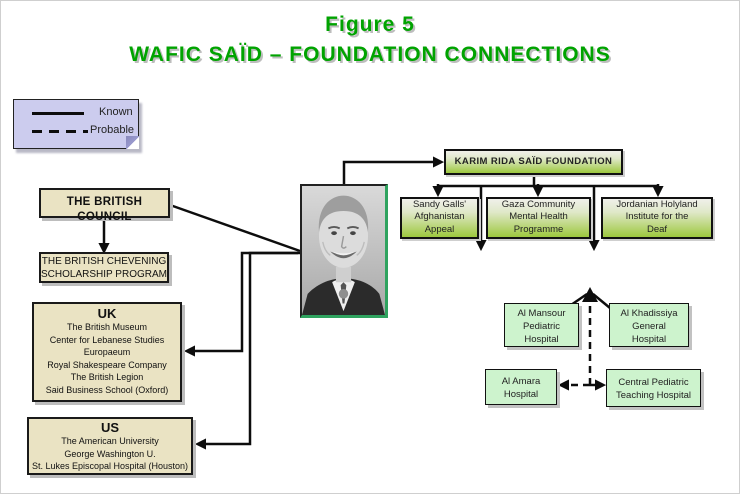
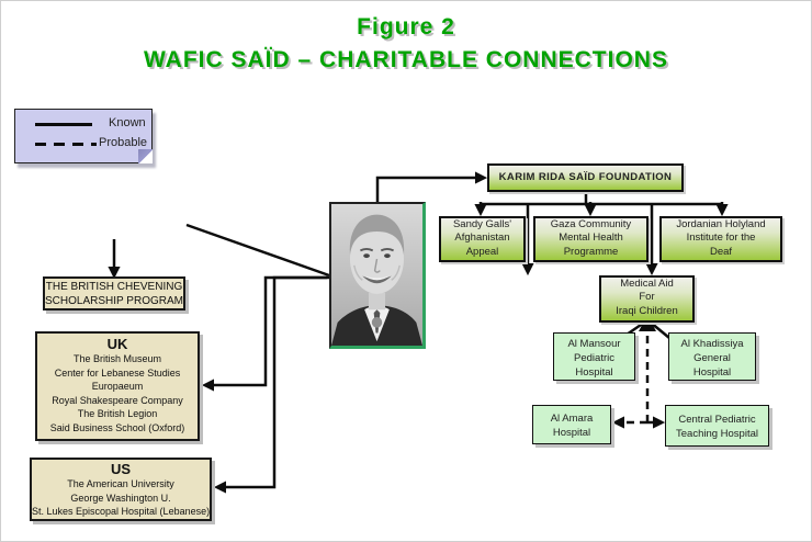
- Figure 5
+ Figure 2
- WAFIC SAÏD – FOUNDATION CONNECTIONS
+ WAFIC SAÏD – CHARITABLE CONNECTIONS
  Known
  Probable
- THE BRITISH COUNCIL
  THE BRITISH CHEVENING
  SCHOLARSHIP PROGRAM
  UK
  The British Museum
  Center for Lebanese Studies
  Europaeum
  Royal Shakespeare Company
  The British Legion
  Said Business School (Oxford)
  US
  The American University
  George Washington U.
- St. Lukes Episcopal Hospital (Houston)
+ St. Lukes Episcopal Hospital (Lebanese)
  KARIM RIDA SAÏD FOUNDATION
  Sandy Galls'
  Afghanistan
  Appeal
  Gaza Community
  Mental Health
  Programme
  Jordanian Holyland
  Institute for the
  Deaf
+ Medical Aid
+ For
+ Iraqi Children
  Al Mansour
  Pediatric
  Hospital
  Al Khadissiya
  General
  Hospital
  Al Amara
  Hospital
  Central Pediatric
  Teaching Hospital
